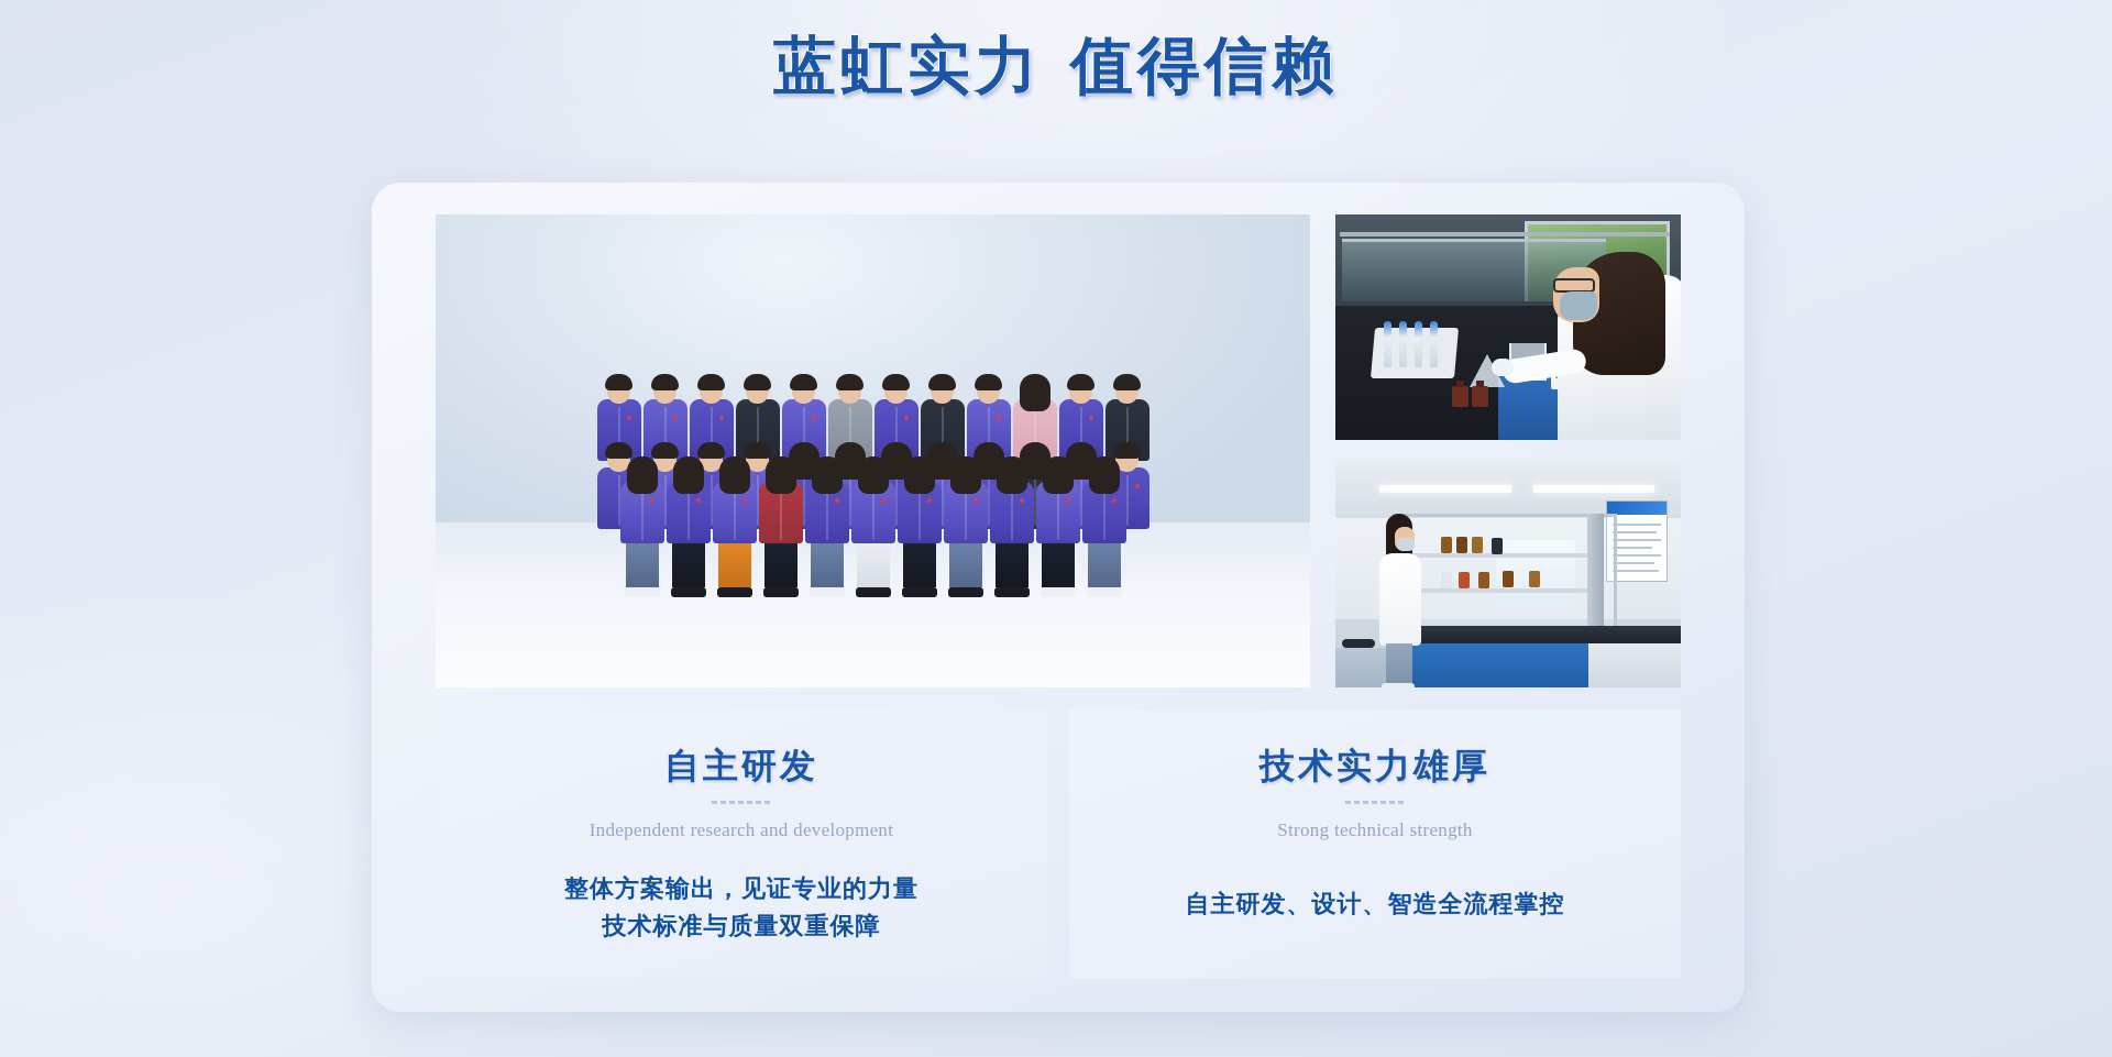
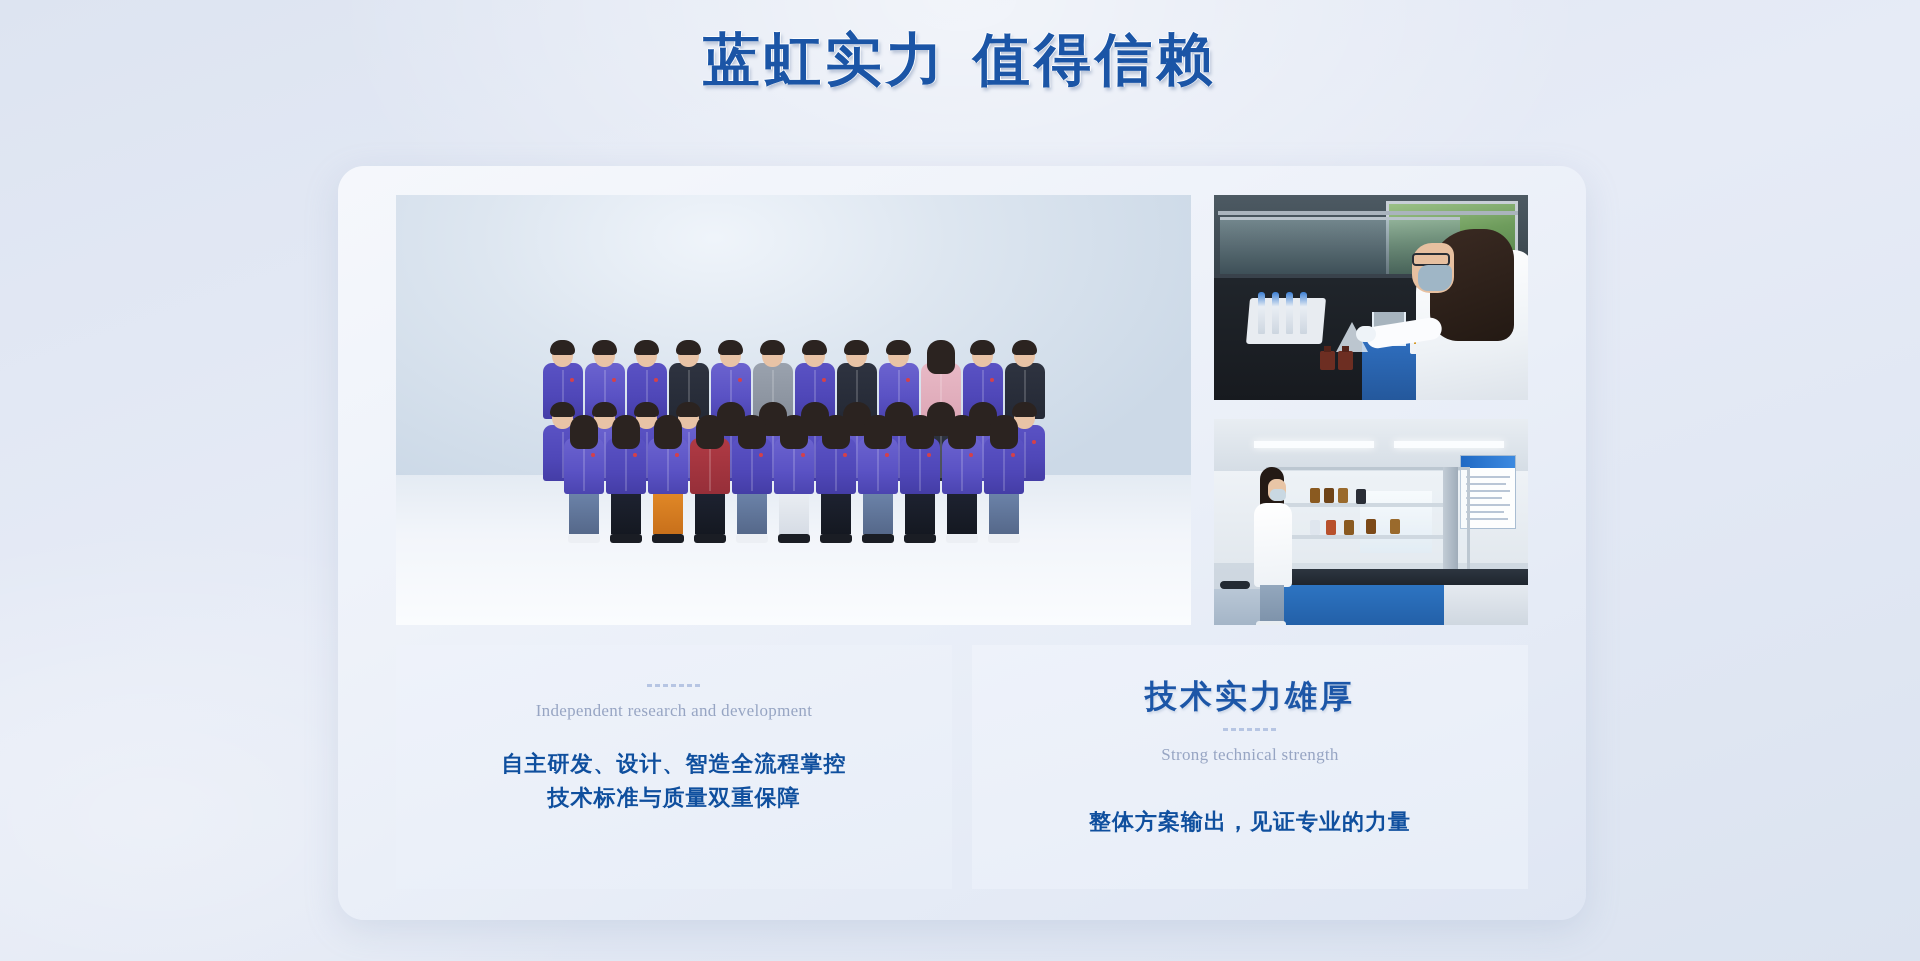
  蓝虹实力 值得信赖
- 自主研发
  Independent research and development
- 整体方案输出，见证专业的力量
+ 自主研发、设计、智造全流程掌控
  技术标准与质量双重保障
  技术实力雄厚
  Strong technical strength
- 自主研发、设计、智造全流程掌控
+ 整体方案输出，见证专业的力量
